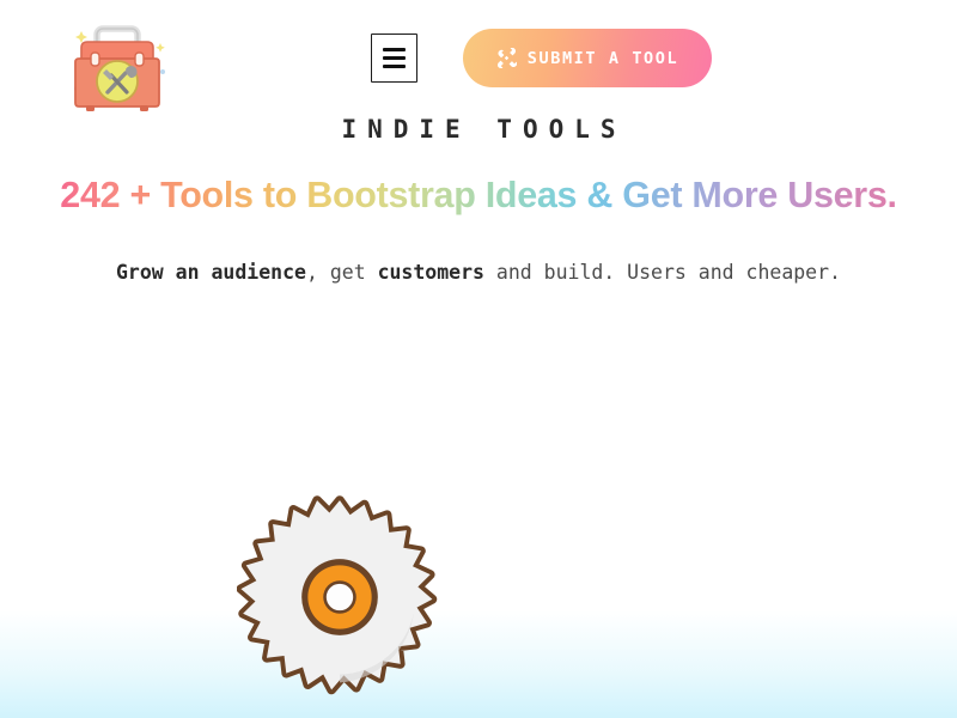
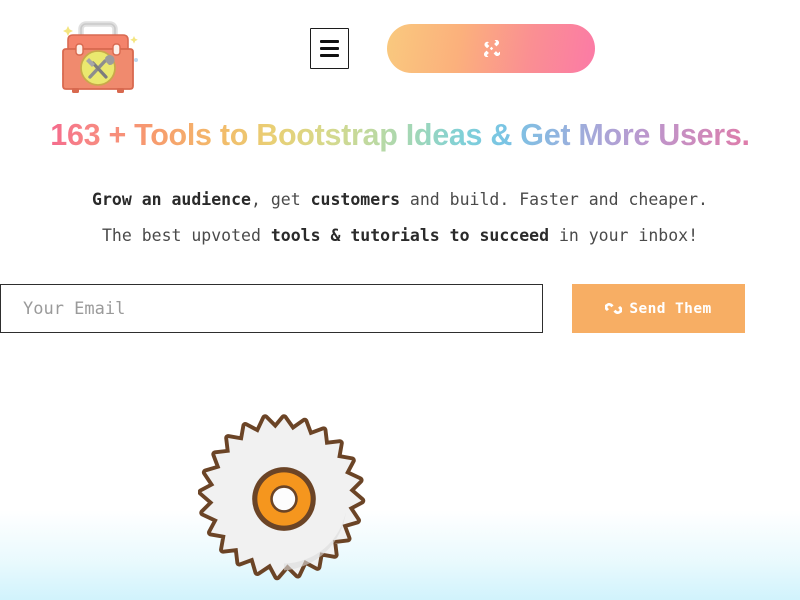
- SUBMIT A TOOL
- INDIE TOOLS
- 242 + Tools to Bootstrap Ideas & Get More Users.
+ 163 + Tools to Bootstrap Ideas & Get More Users.
- Grow an audience, get customers and build. Users and cheaper.
+ Grow an audience, get customers and build. Faster and cheaper.
+ The best upvoted tools & tutorials to succeed in your inbox!
+ Your Email
+ Send Them
